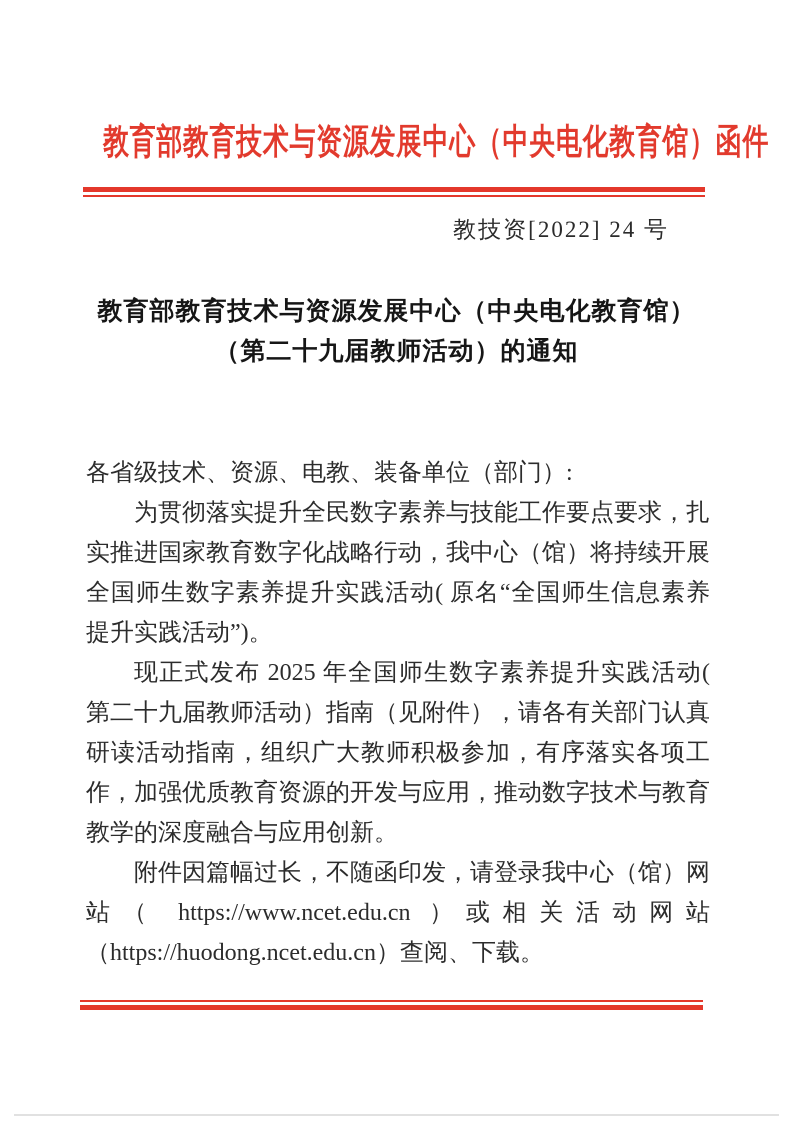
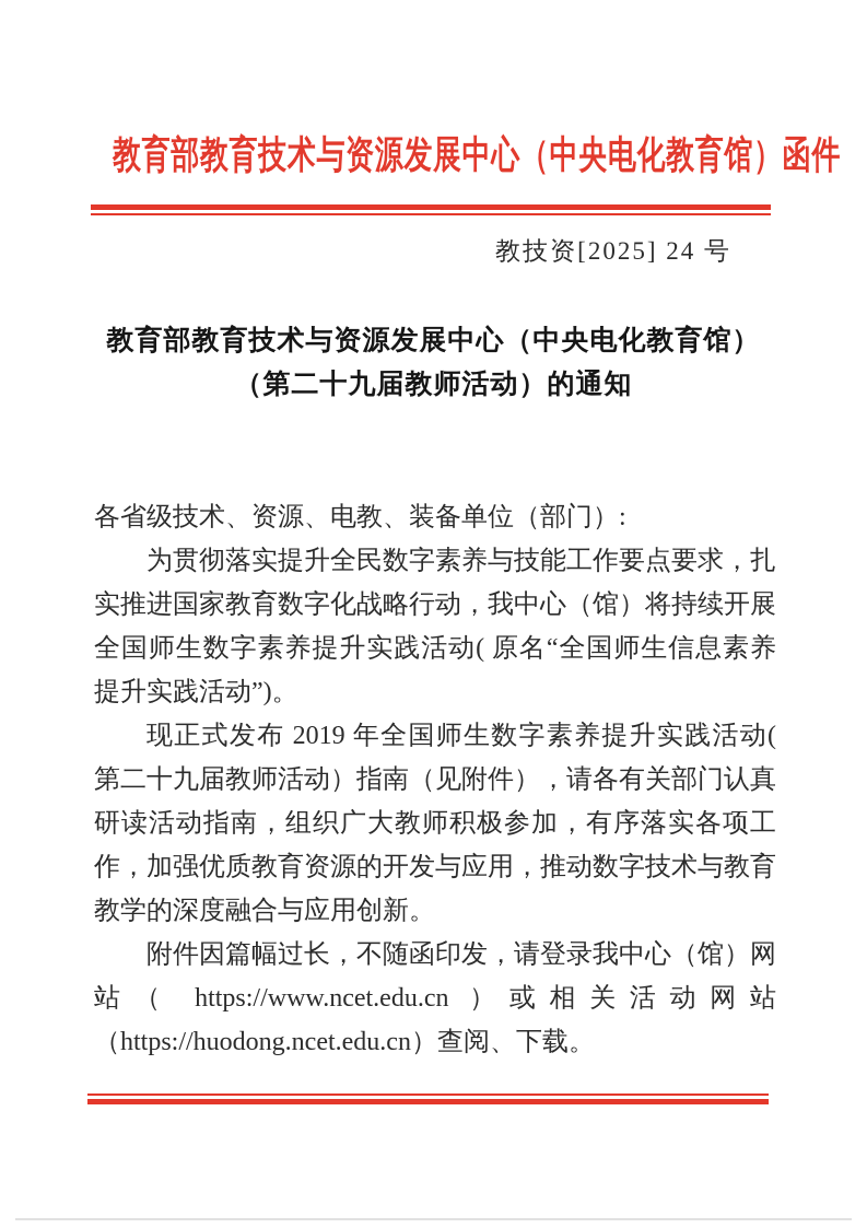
  教育部教育技术与资源发展中心（中央电化教育馆）函件
- 教技资[2022] 24 号
+ 教技资[2025] 24 号
  教育部教育技术与资源发展中心（中央电化教育馆）
  （第二十九届教师活动）的通知
  各省级技术、资源、电教、装备单位（部门）:
  为贯彻落实提升全民数字素养与技能工作要点要求，扎实推进国家教育数字化战略行动，我中心（馆）将持续开展全国师生数字素养提升实践活动( 原名“全国师生信息素养提升实践活动”)。
- 现正式发布 2025 年全国师生数字素养提升实践活动( 第二十九届教师活动）指南（见附件），请各有关部门认真研读活动指南，组织广大教师积极参加，有序落实各项工作，加强优质教育资源的开发与应用，推动数字技术与教育教学的深度融合与应用创新。
+ 现正式发布 2019 年全国师生数字素养提升实践活动( 第二十九届教师活动）指南（见附件），请各有关部门认真研读活动指南，组织广大教师积极参加，有序落实各项工作，加强优质教育资源的开发与应用，推动数字技术与教育教学的深度融合与应用创新。
  附件因篇幅过长，不随函印发，请登录我中心（馆）网站（ https://www.ncet.edu.cn ）或相关活动网站（https://huodong.ncet.edu.cn）查阅、下载。
